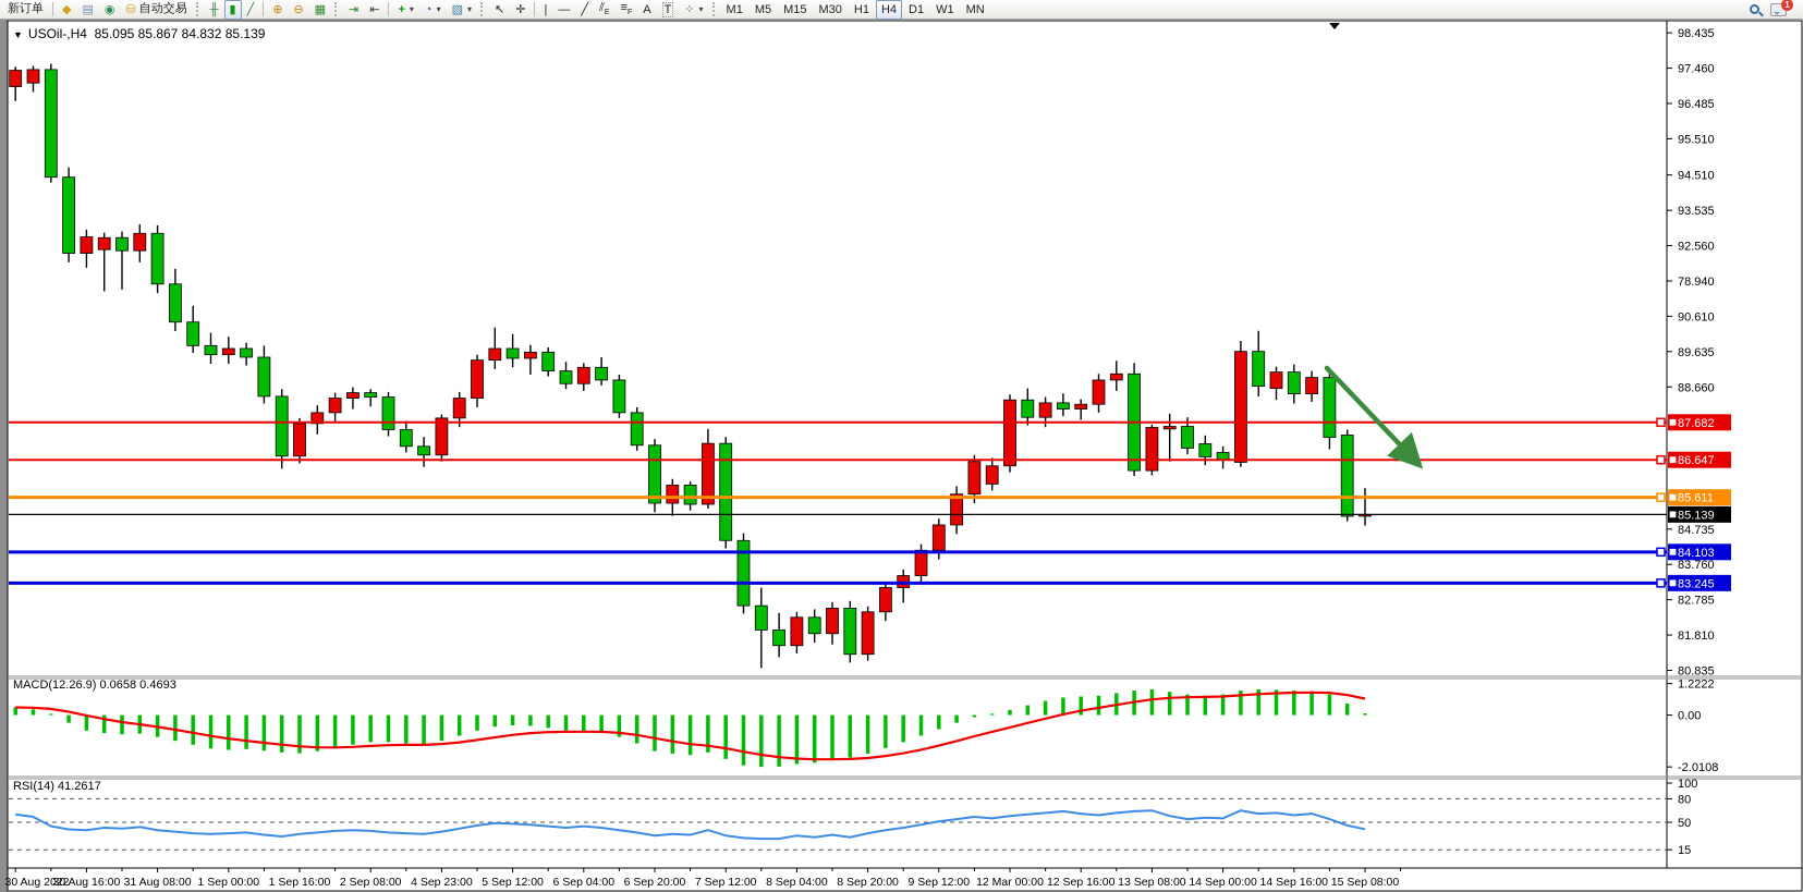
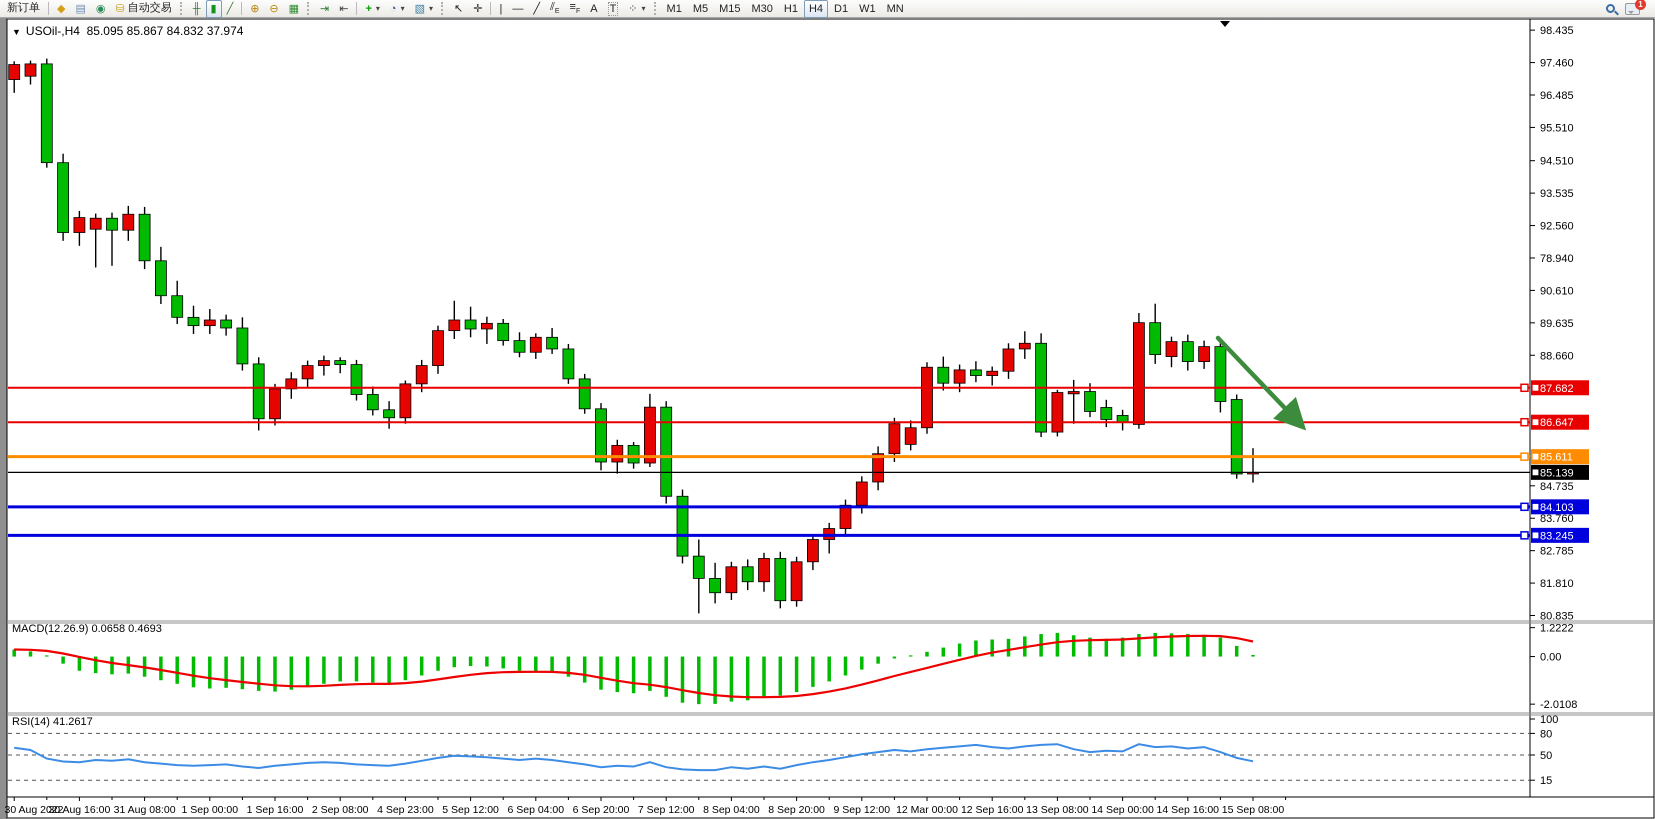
  新订单
  ◆
  ▤
  ◉
  ⛁
  自动交易
  ╫
  ▮
  ╱
  ⊕
  ⊖
  ▦
  ⇥
  ⇤
  +
  ▾
  ◔
  ▾
  ▧
  ▾
  ↖
  ✛
  |
  —
  ╱
  A
  T
  ⁘
  ▾
  M1
  M5
  M15
  M30
  H1
  H4
  D1
  W1
  MN
  1
- ▼ USOil-,H4 85.095 85.867 84.832 85.139
+ ▼ USOil-,H4 85.095 85.867 84.832 37.974
  MACD(12.26.9) 0.0658 0.4693
  RSI(14) 41.2617
  98.435
  97.460
  96.485
  95.510
  94.510
  93.535
  92.560
  78.940
  90.610
  89.635
  88.660
  84.735
  83.760
  82.785
  81.810
  80.835
  87.682
  86.647
  85.611
  84.103
  83.245
  85.139
  1.2222
  0.00
  -2.0108
  100
  80
  50
  15
  30 Aug 2022
  30 Aug 16:00
  31 Aug 08:00
  1 Sep 00:00
  1 Sep 16:00
  2 Sep 08:00
  4 Sep 23:00
  5 Sep 12:00
  6 Sep 04:00
  6 Sep 20:00
  7 Sep 12:00
  8 Sep 04:00
  8 Sep 20:00
  9 Sep 12:00
  12 Mar 00:00
  12 Sep 16:00
  13 Sep 08:00
  14 Sep 00:00
  14 Sep 16:00
  15 Sep 08:00
